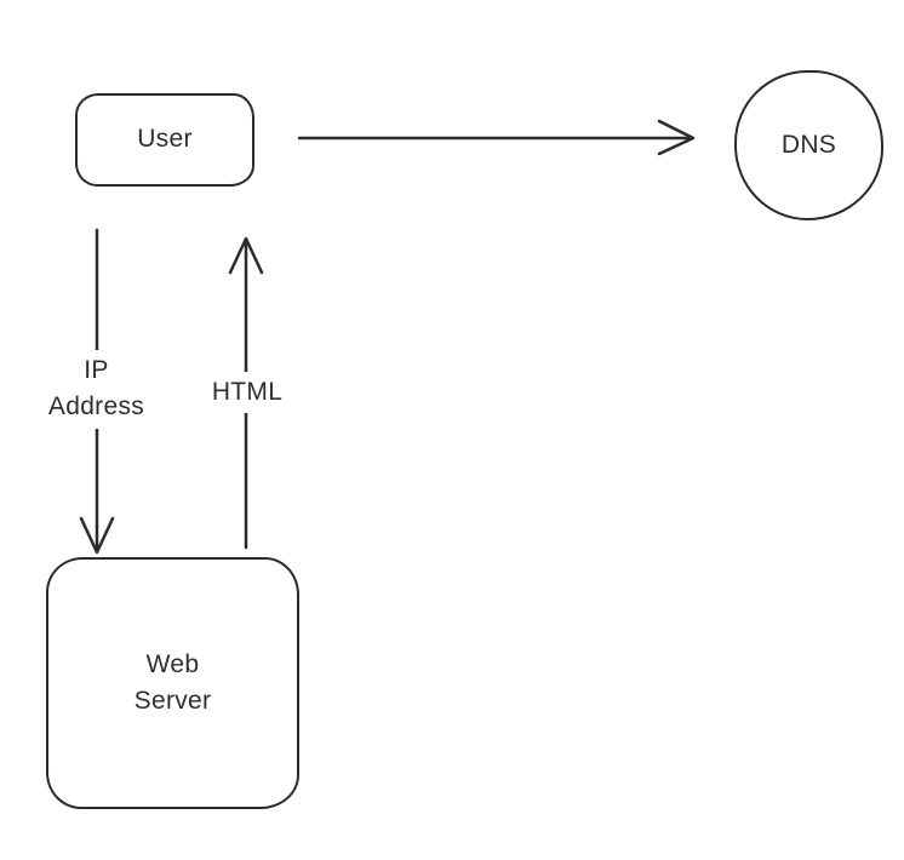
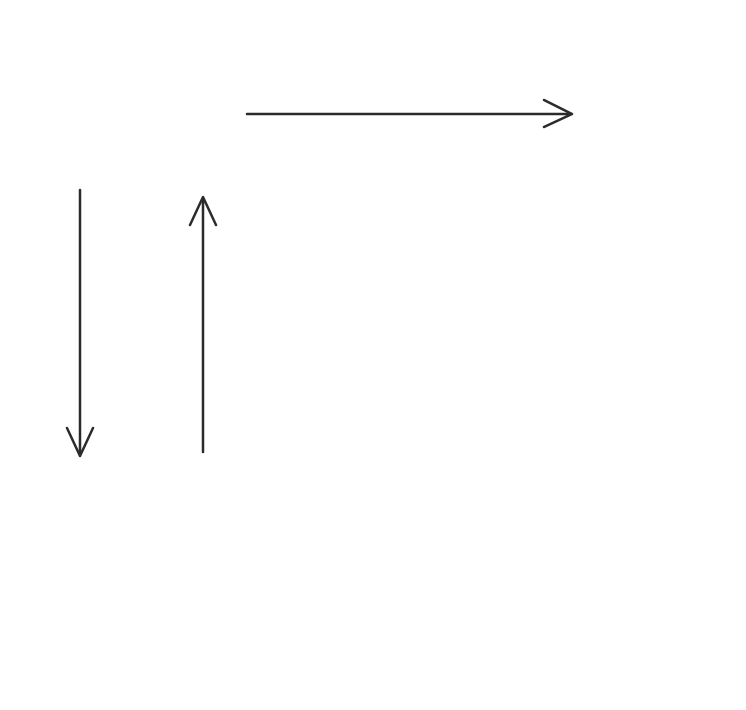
- User
- DNS
- Web Server
- IP Address
- HTML
